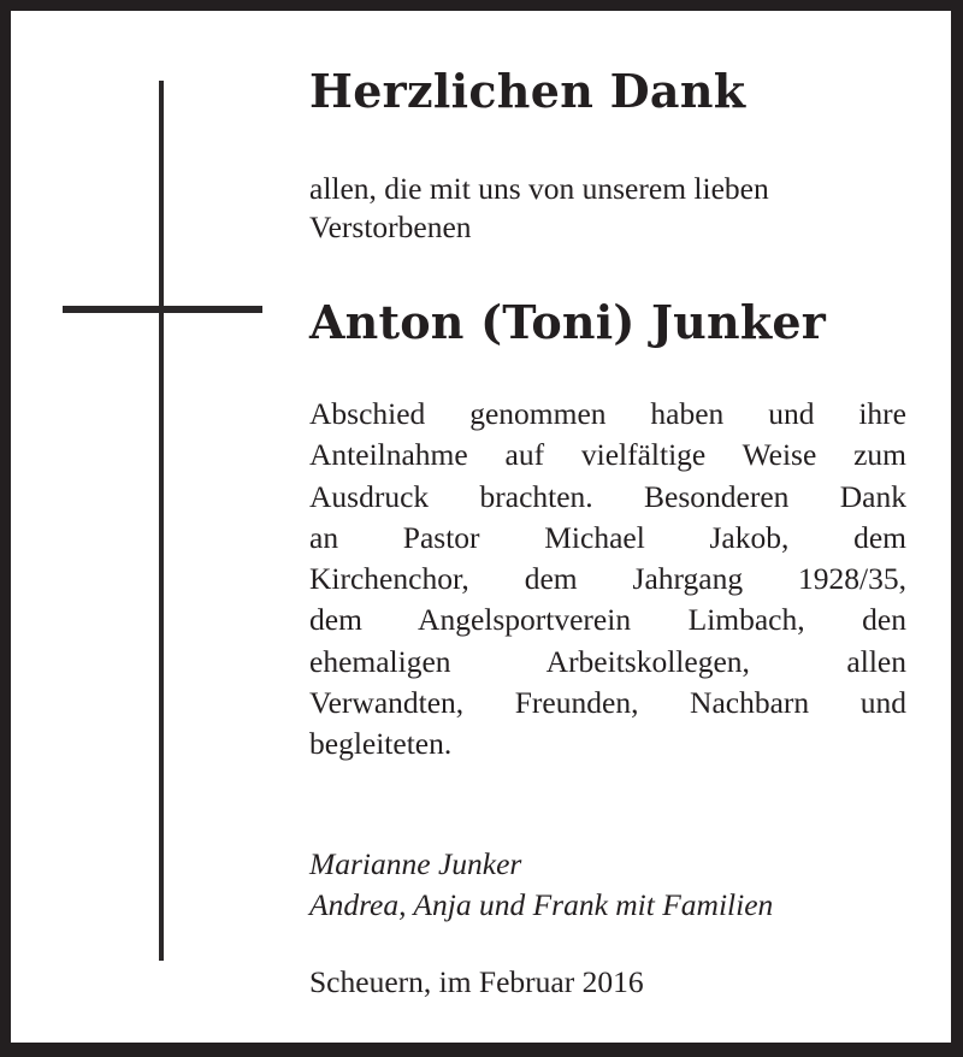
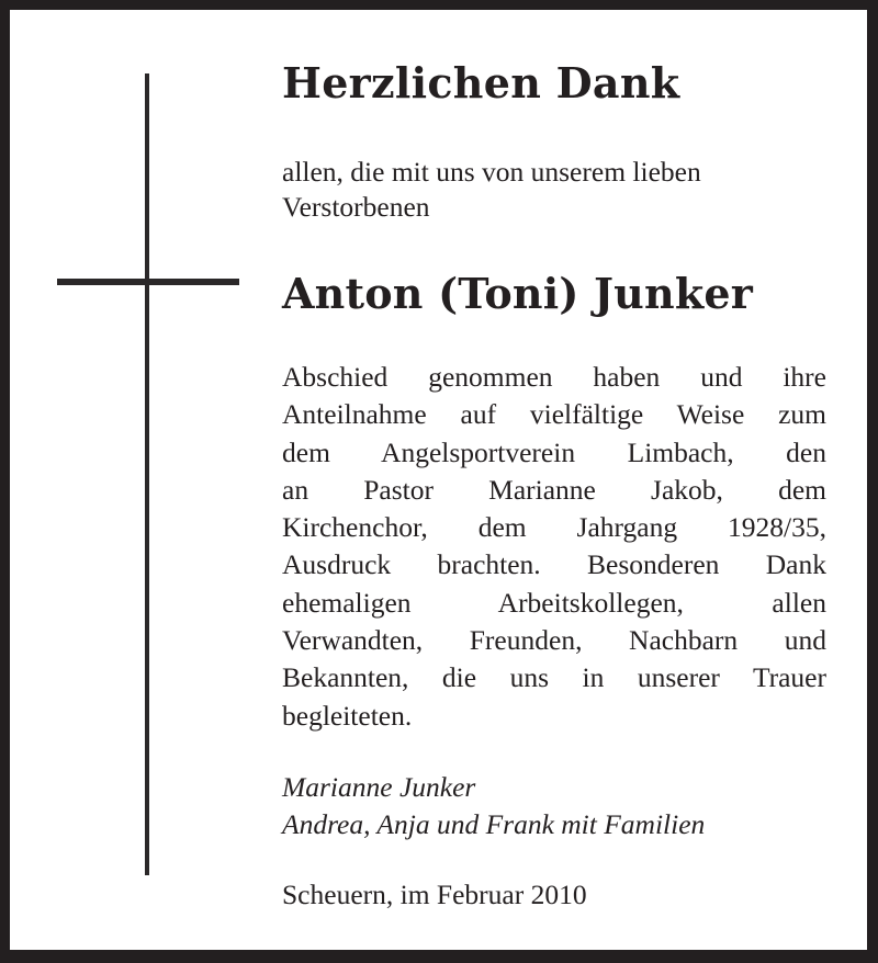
  Herzlichen Dank
  allen, die mit uns von unserem lieben Verstorbenen
  Anton (Toni) Junker
  Abschied genommen haben und ihre
  Anteilnahme auf vielfältige Weise zum
- Ausdruck brachten. Besonderen Dank
+ dem Angelsportverein Limbach, den
- an Pastor Michael Jakob, dem
+ an Pastor Marianne Jakob, dem
  Kirchenchor, dem Jahrgang 1928/35,
- dem Angelsportverein Limbach, den
+ Ausdruck brachten. Besonderen Dank
  ehemaligen Arbeitskollegen, allen
  Verwandten, Freunden, Nachbarn und
+ Bekannten, die uns in unserer Trauer
  begleiteten.
  Marianne Junker
  Andrea, Anja und Frank mit Familien
- Scheuern, im Februar 2016
+ Scheuern, im Februar 2010
